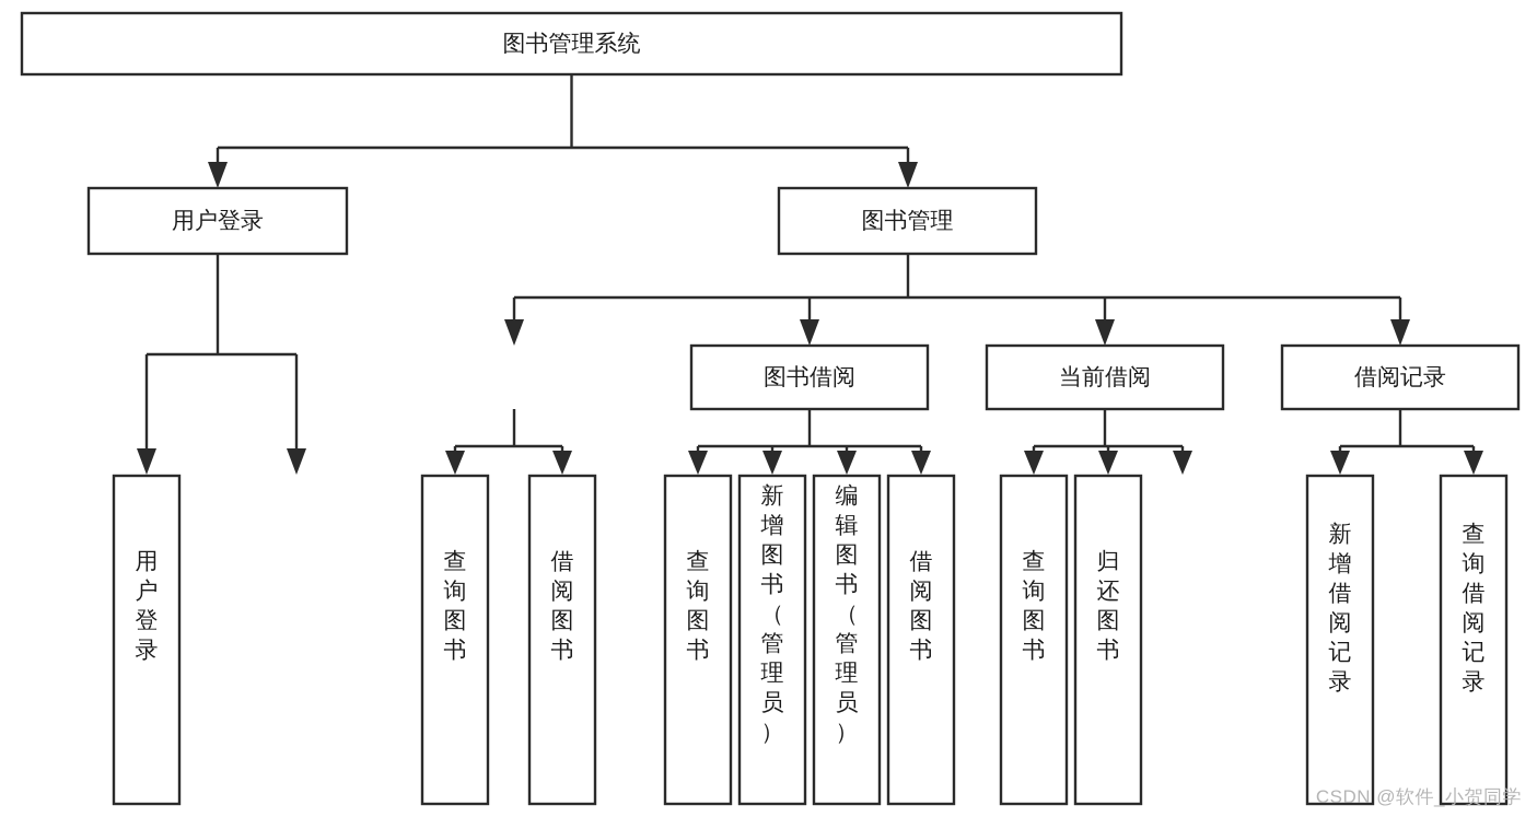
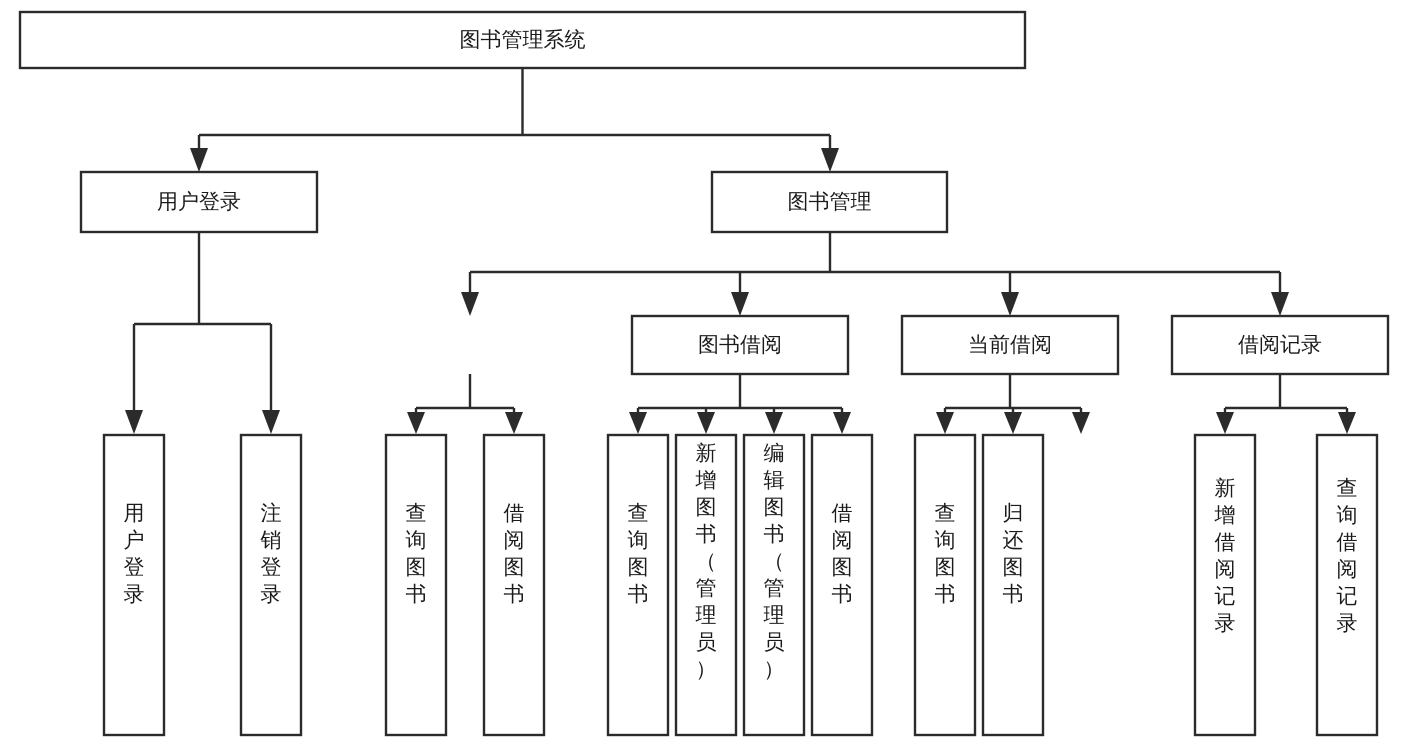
  图书管理系统
  用户登录
  图书管理
  图书借阅
  当前借阅
  借阅记录
  用户登录
+ 注销登录
  查询图书
  借阅图书
  查询图书
  新增图书（管理员）
  编辑图书（管理员）
  借阅图书
  查询图书
  归还图书
  新增借阅记录
  查询借阅记录
- CSDN @软件_小贺同学
